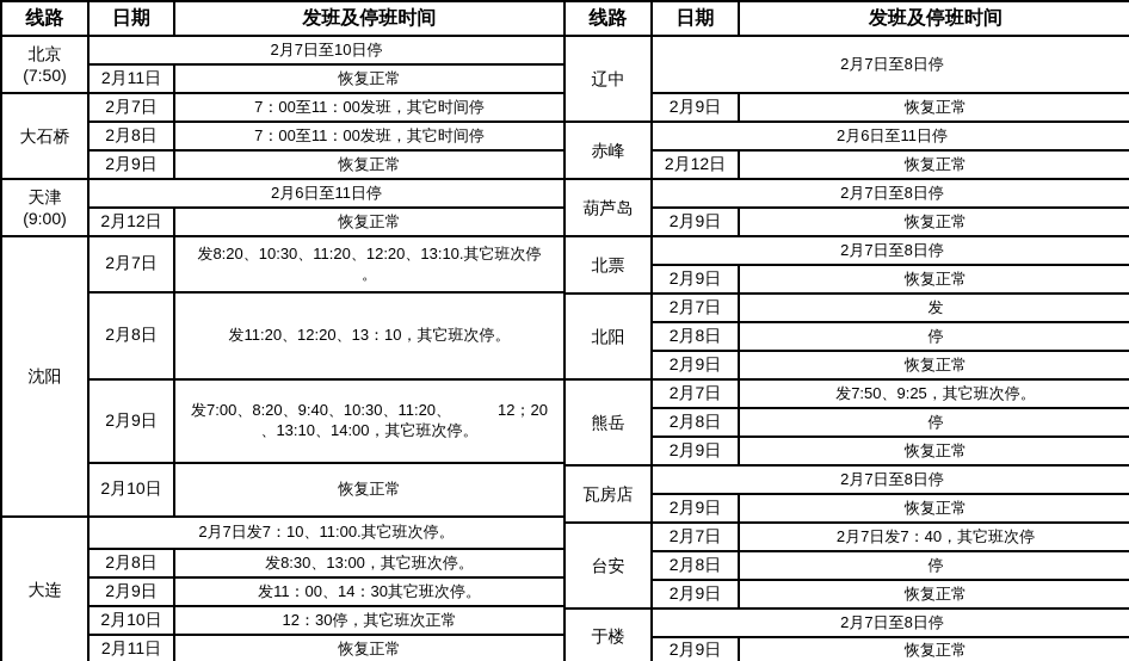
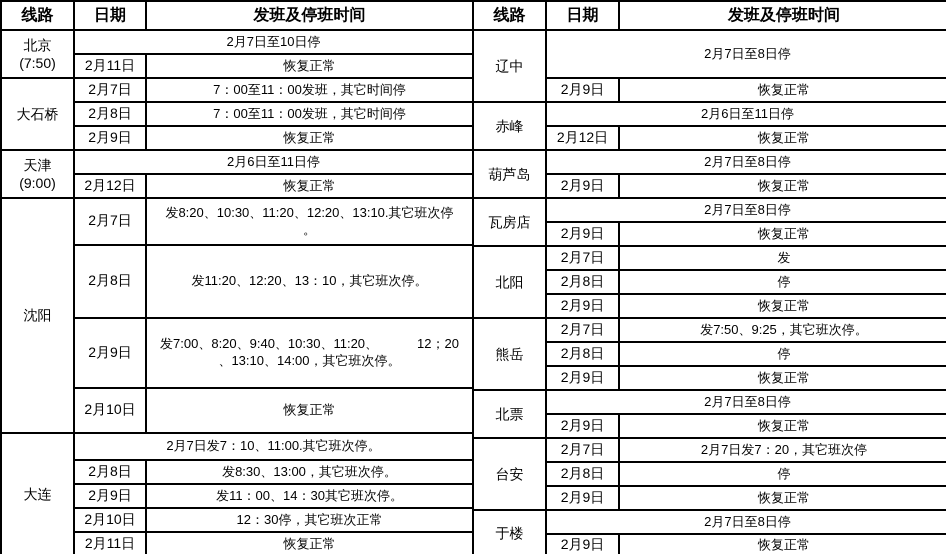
  线路	日期	发班及停班时间
  北京 (7:50)	2月7日至10日停
  2月11日	恢复正常
  大石桥	2月7日	7：00至11：00发班，其它时间停
  2月8日	7：00至11：00发班，其它时间停
  2月9日	恢复正常
  天津 (9:00)	2月6日至11日停
  2月12日	恢复正常
  沈阳	2月7日	发8:20、10:30、11:20、12:20、13:10.其它班次停 。
  2月8日	发11:20、12:20、13：10，其它班次停。
  2月9日	发7:00、8:20、9:40、10:30、11:20、 12；20 、13:10、14:00，其它班次停。
  2月10日	恢复正常
  大连	2月7日发7：10、11:00.其它班次停。
  2月8日	发8:30、13:00，其它班次停。
  2月9日	发11：00、14：30其它班次停。
  2月10日	12：30停，其它班次正常
  2月11日	恢复正常
  线路	日期	发班及停班时间
  辽中	2月7日至8日停
  2月9日	恢复正常
  赤峰	2月6日至11日停
  2月12日	恢复正常
  葫芦岛	2月7日至8日停
  2月9日	恢复正常
- 北票	2月7日至8日停
+ 瓦房店	2月7日至8日停
  2月9日	恢复正常
  北阳	2月7日	发
  2月8日	停
  2月9日	恢复正常
  熊岳	2月7日	发7:50、9:25，其它班次停。
  2月8日	停
  2月9日	恢复正常
- 瓦房店	2月7日至8日停
+ 北票	2月7日至8日停
  2月9日	恢复正常
- 台安	2月7日	2月7日发7：40，其它班次停
+ 台安	2月7日	2月7日发7：20，其它班次停
  2月8日	停
  2月9日	恢复正常
  于楼	2月7日至8日停
  2月9日	恢复正常
